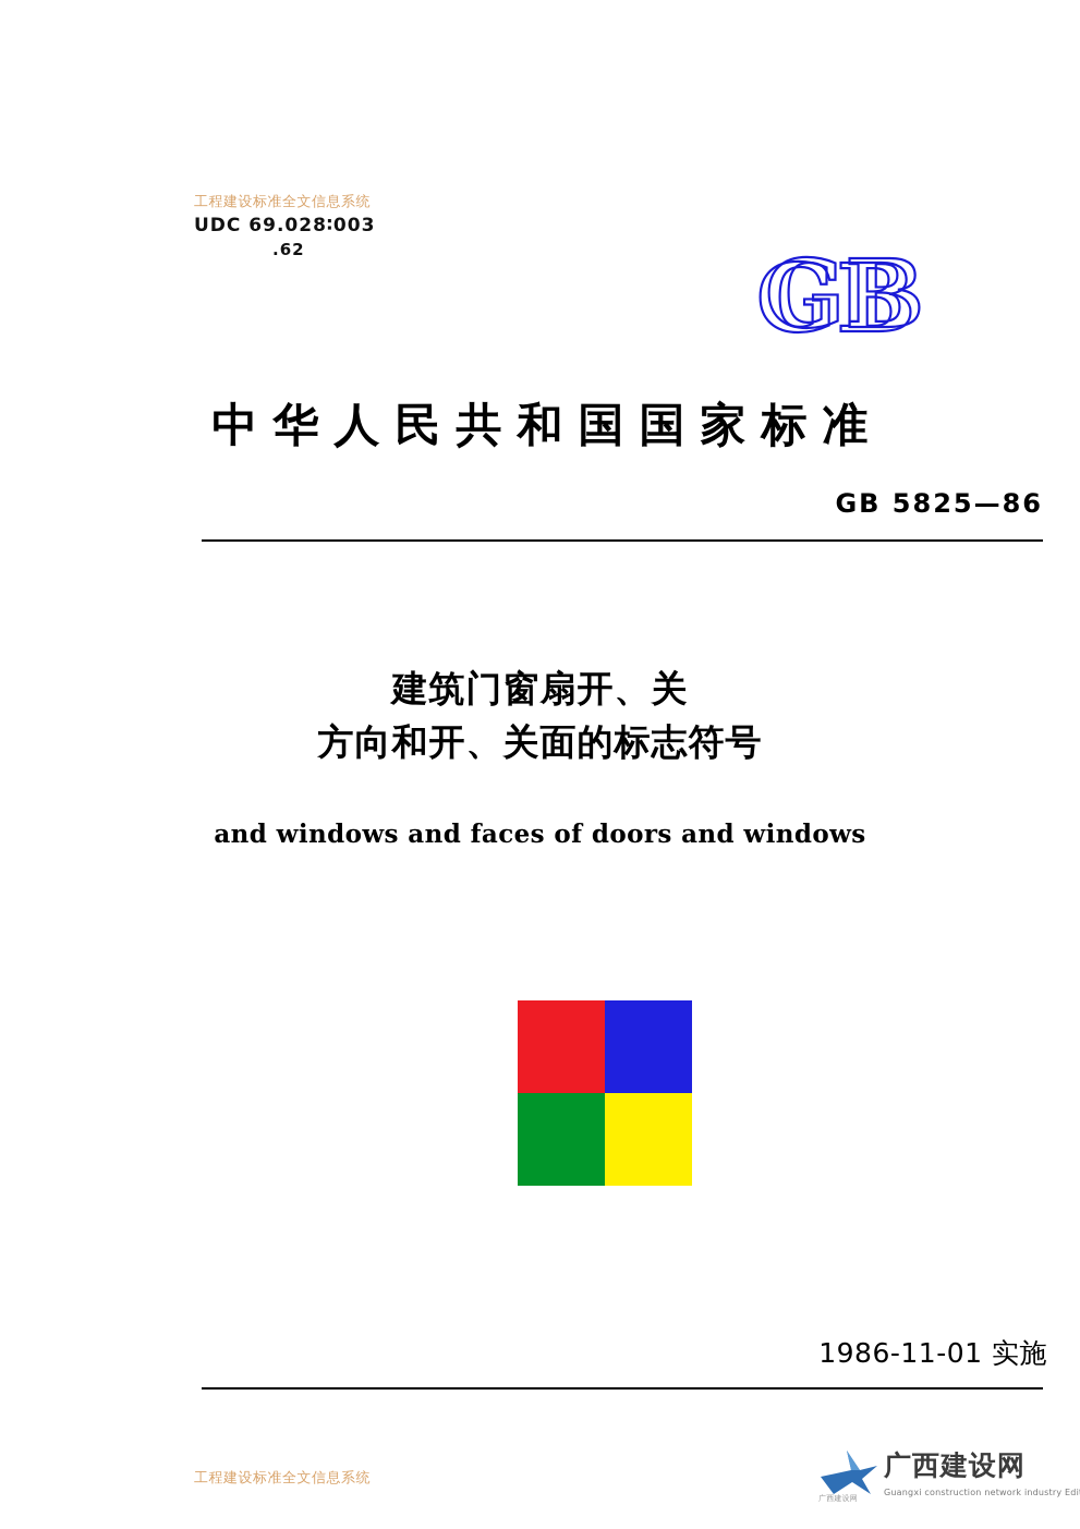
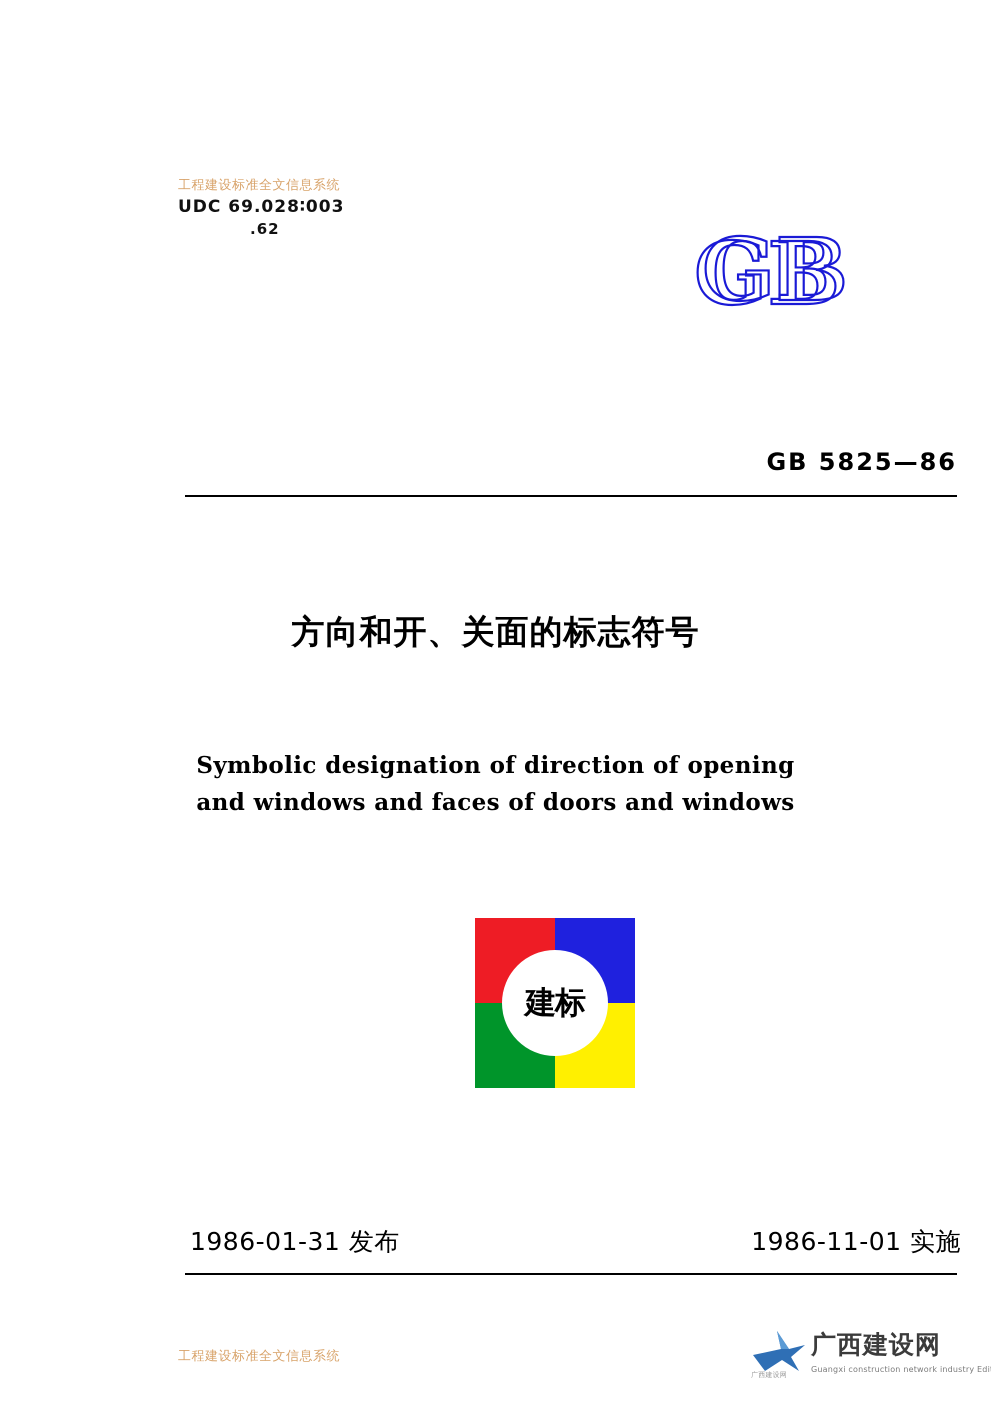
  工程建设标准全文信息系统
  UDC 69.028∶003
  .62
  GB
- 中华人民共和国国家标准
  GB 5825—86
- 建筑门窗扇开、关
  方向和开、关面的标志符号
+ Symbolic designation of direction of opening
  and windows and faces of doors and windows
+ 建标
+ 1986-01-31 发布
  1986-11-01 实施
  工程建设标准全文信息系统
  广西建设网
  Guangxi construction network industry Edi
  广西建设网
